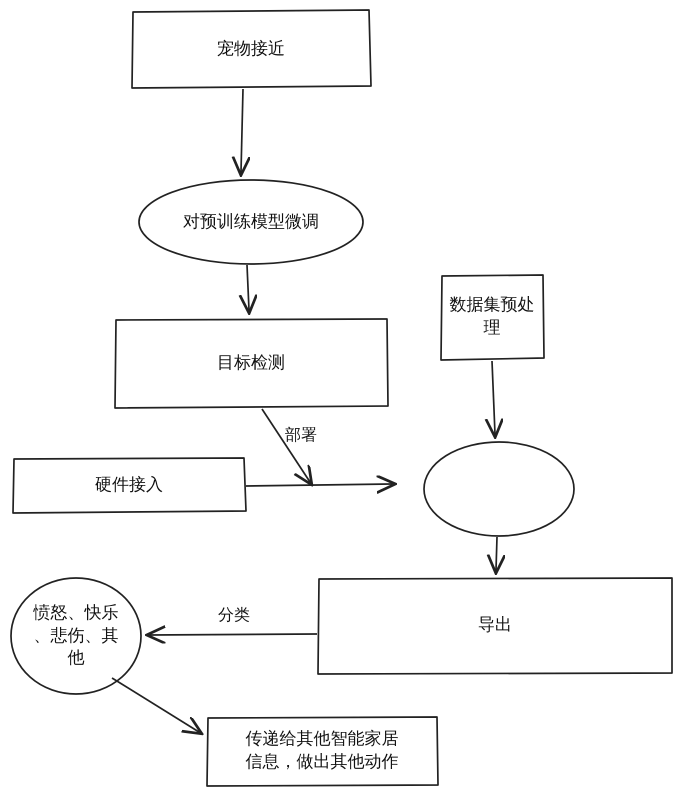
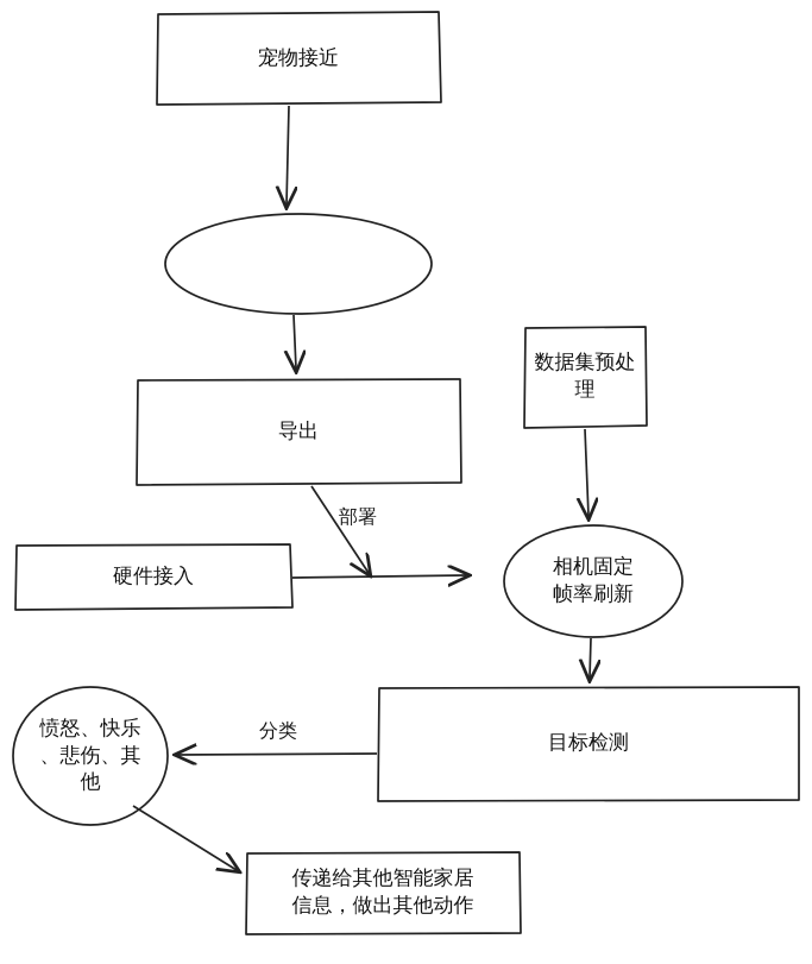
  宠物接近
- 对预训练模型微调
- 目标检测
+ 导出
  硬件接入
  数据集预处理
+ 相机固定
+ 帧率刷新
- 导出
+ 目标检测
  愤怒、快乐
  、悲伤、其
  他
  传递给其他智能家居
  信息，做出其他动作
  部署
  分类
